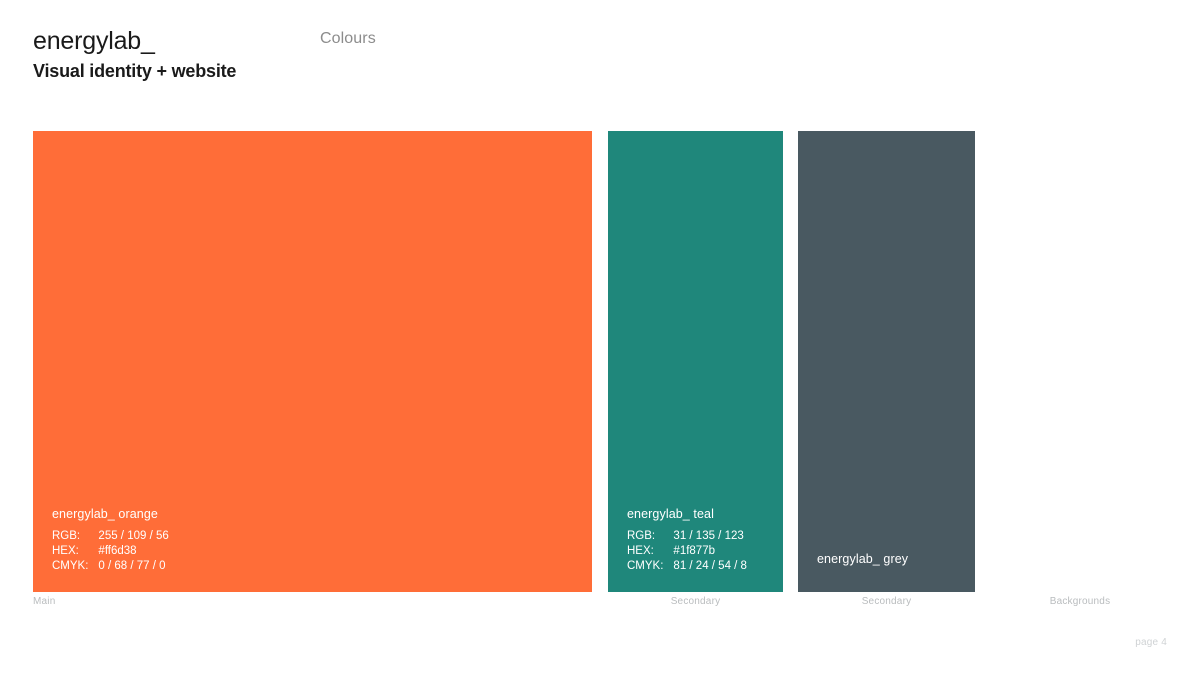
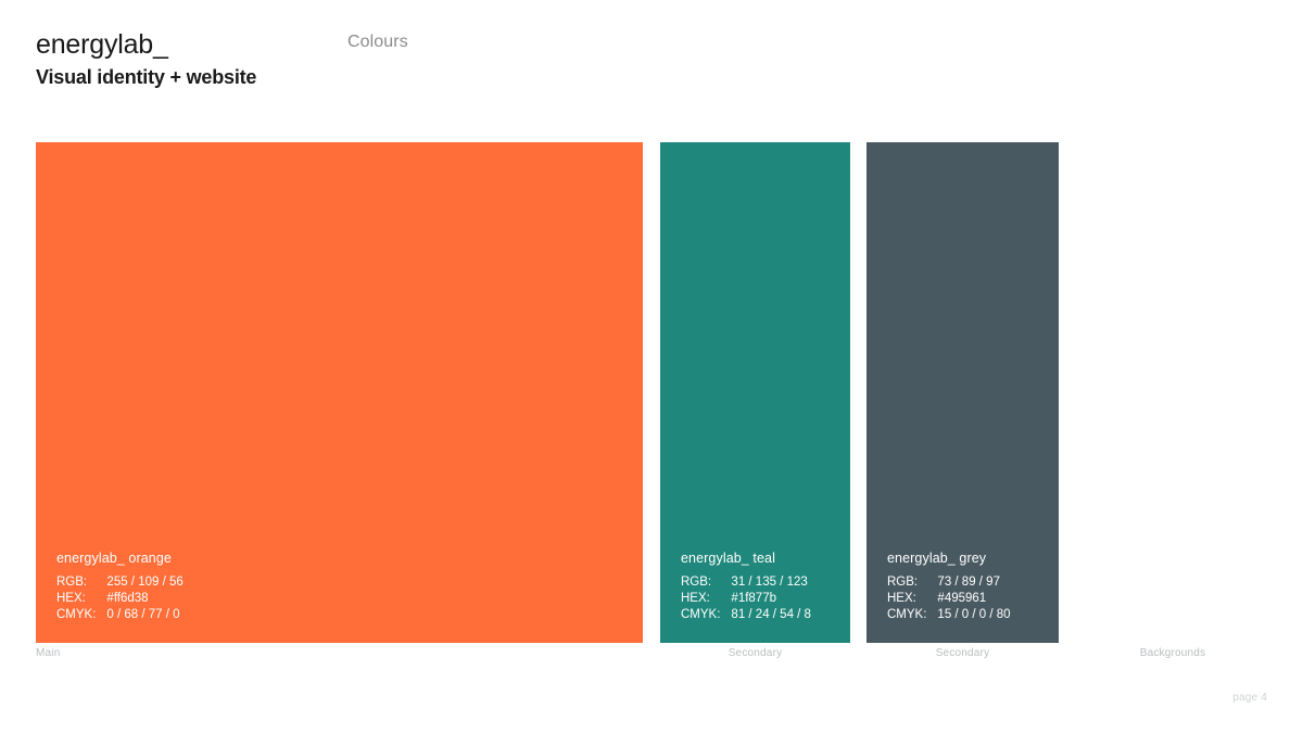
  energylab_
  Visual identity + website
  Colours
  energylab_ orange
  RGB:	255 / 109 / 56
  HEX:	#ff6d38
  CMYK:	0 / 68 / 77 / 0
  energylab_ teal
  RGB:	31 / 135 / 123
  HEX:	#1f877b
  CMYK:	81 / 24 / 54 / 8
  energylab_ grey
+ RGB:	73 / 89 / 97
+ HEX:	#495961
+ CMYK:	15 / 0 / 0 / 80
  Main
  Secondary
  Secondary
  Backgrounds
  page 4
